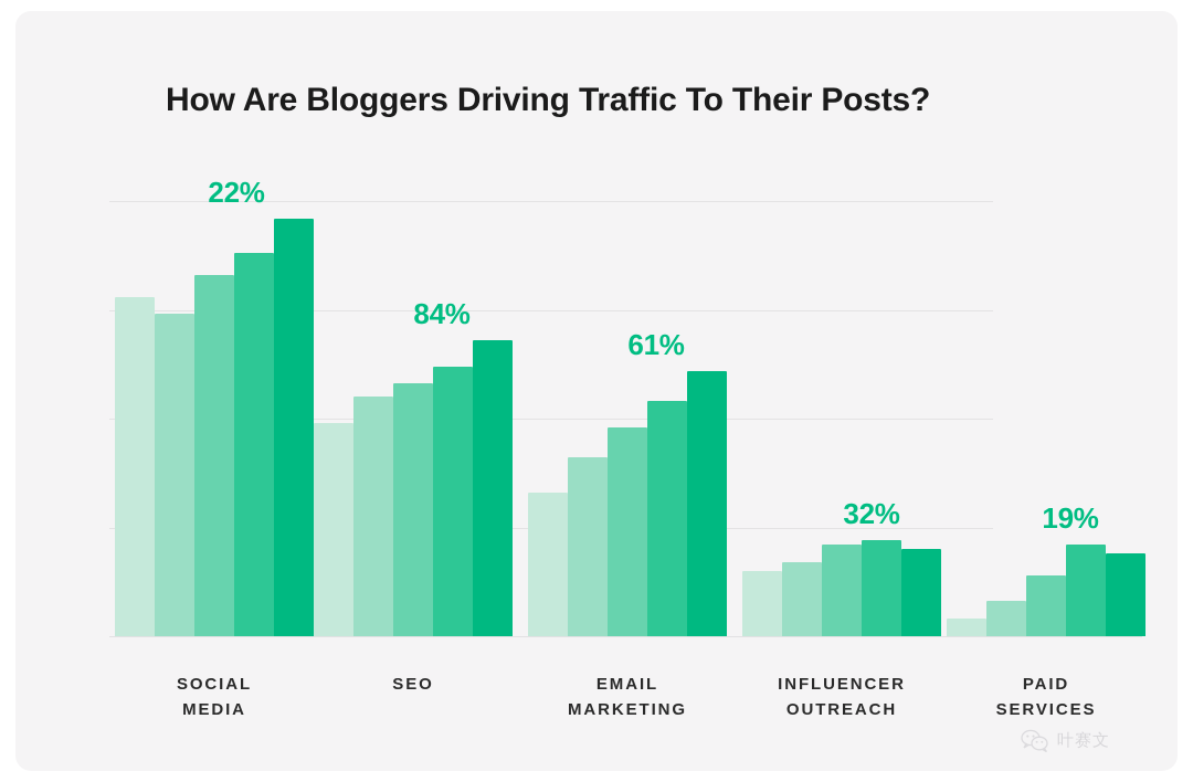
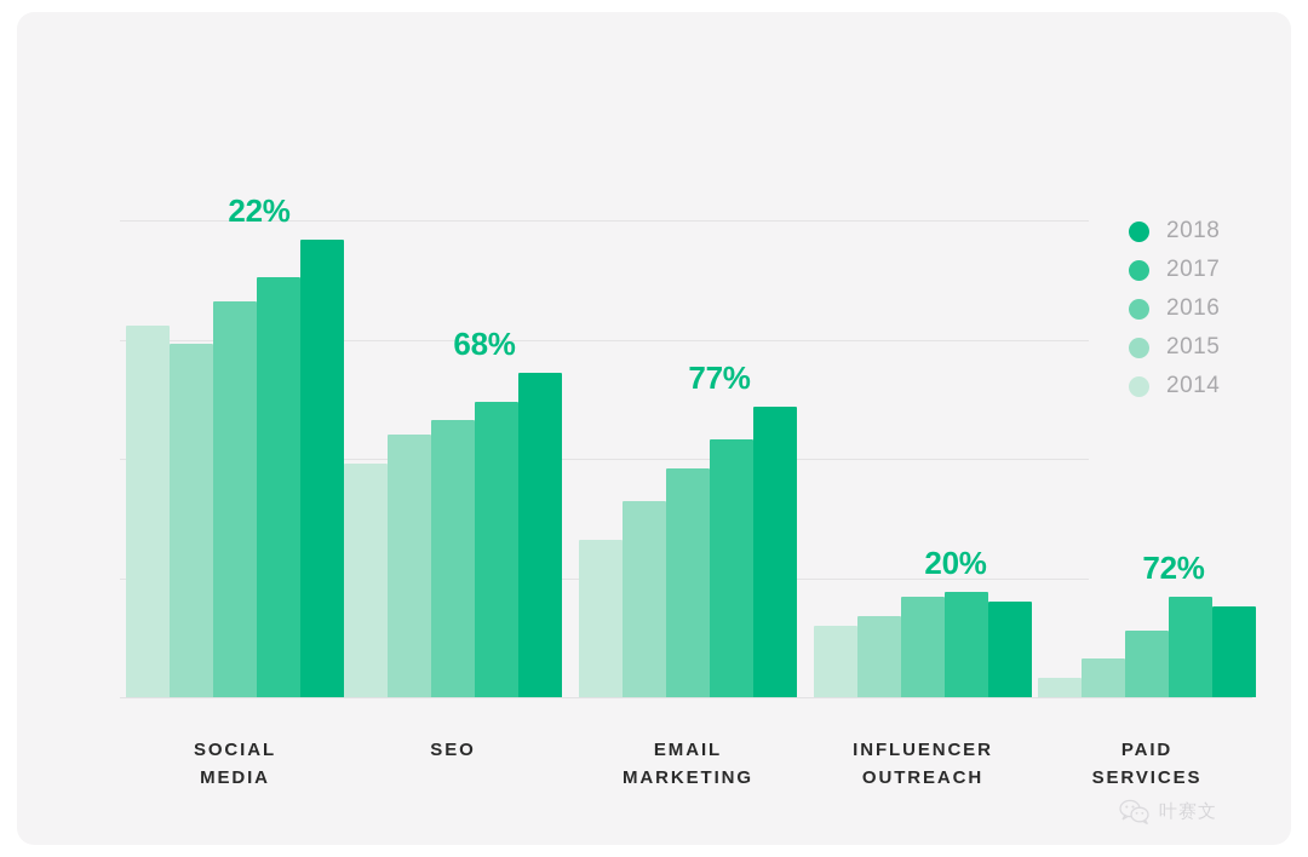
- How Are Bloggers Driving Traffic To Their Posts?
  22%
- 84%
+ 68%
- 61%
+ 77%
- 32%
+ 20%
- 19%
+ 72%
  SOCIAL
  MEDIA
  SEO
  EMAIL
  MARKETING
  INFLUENCER
  OUTREACH
  PAID
  SERVICES
+ 2018
+ 2017
+ 2016
+ 2015
+ 2014
  叶赛文
